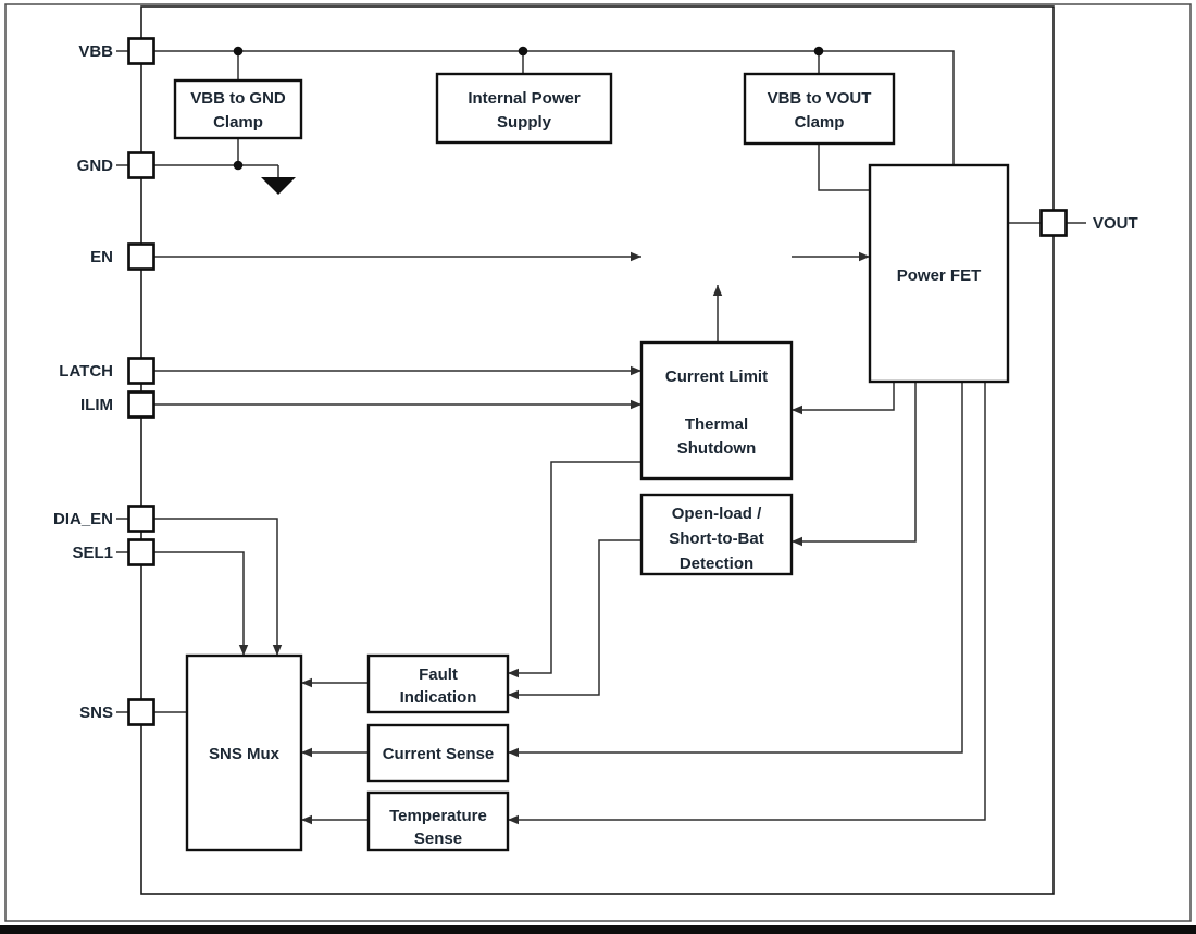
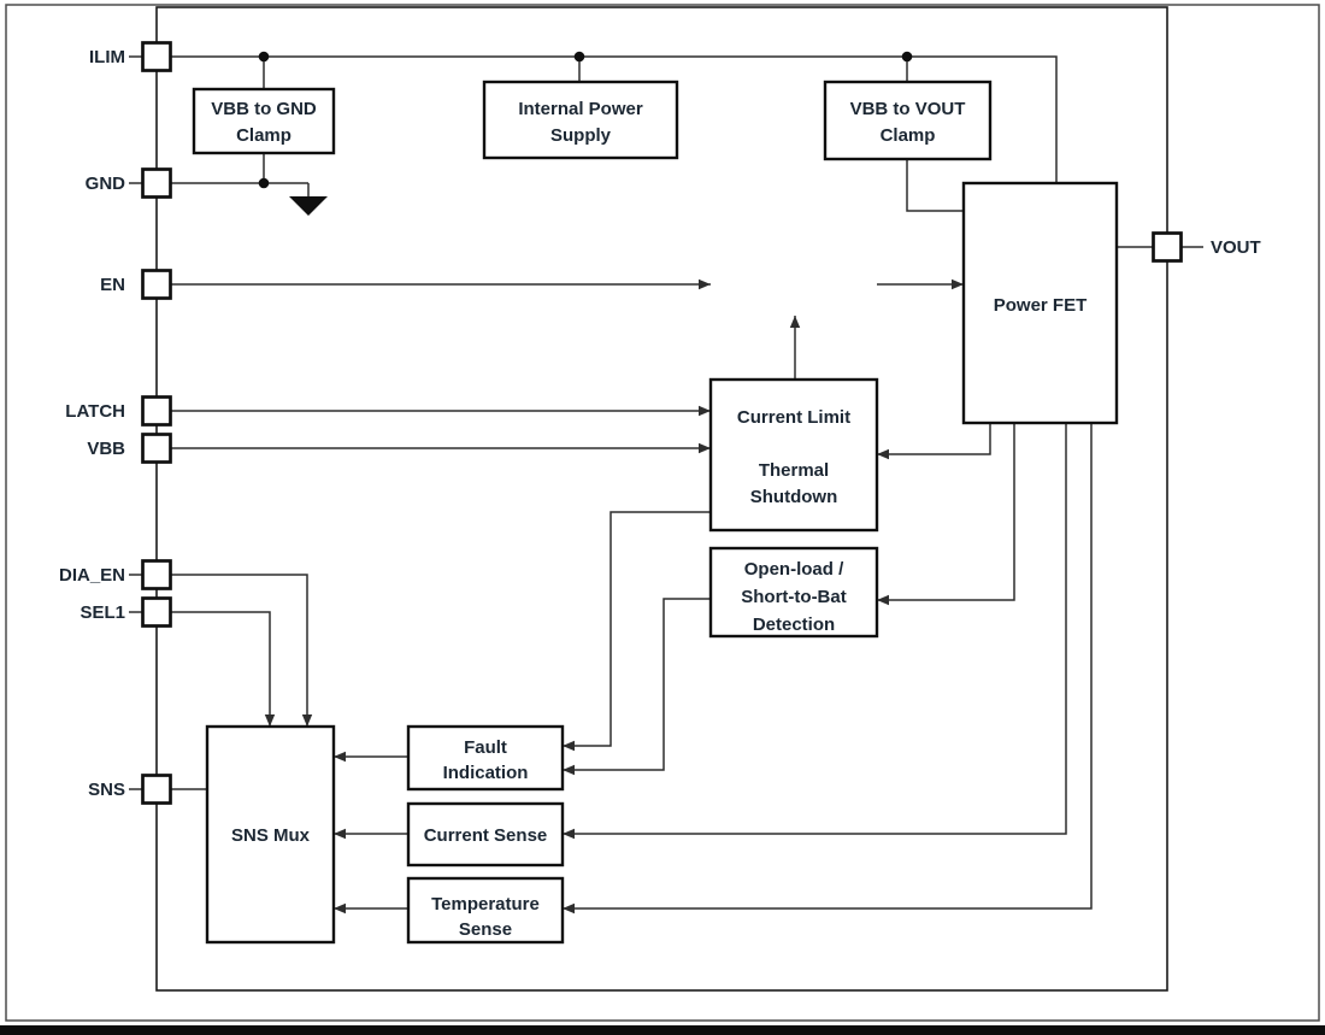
  VBB to GND
  Clamp
  Internal Power
  Supply
  VBB to VOUT
  Clamp
  Power FET
  Current Limit
  Thermal
  Shutdown
  Open-load /
  Short-to-Bat
  Detection
  SNS Mux
  Fault
  Indication
  Current Sense
  Temperature
  Sense
- VBB
+ ILIM
  GND
  EN
  LATCH
- ILIM
+ VBB
  DIA_EN
  SEL1
  SNS
  VOUT
